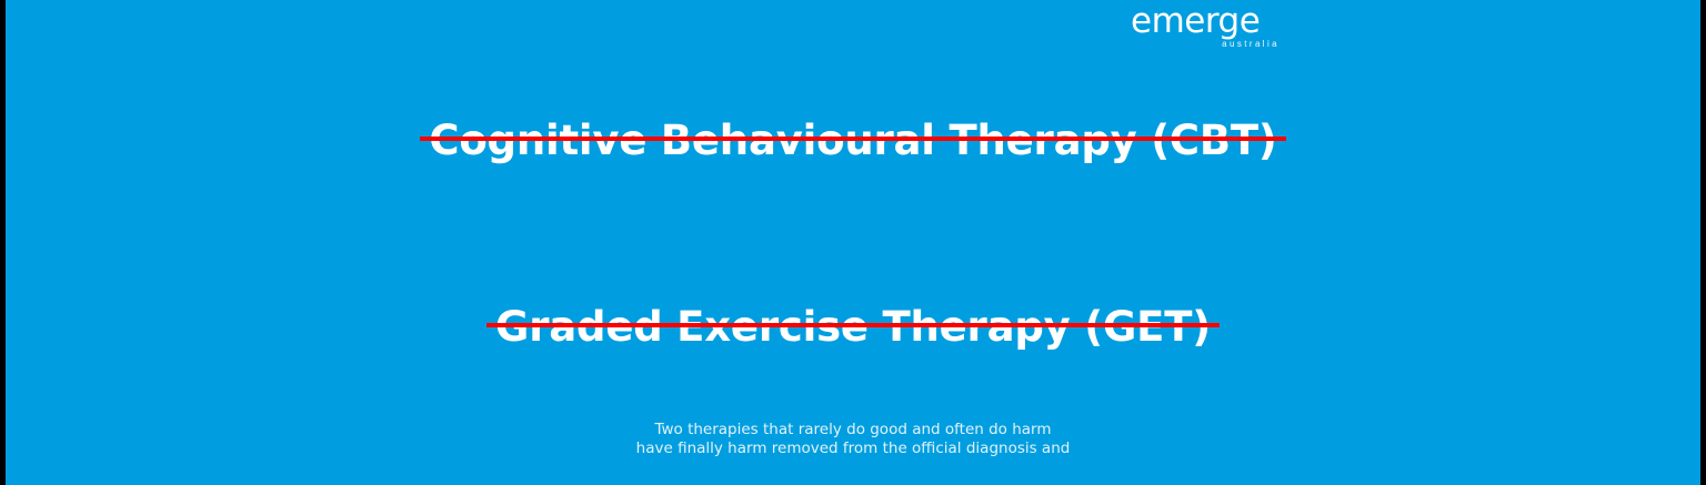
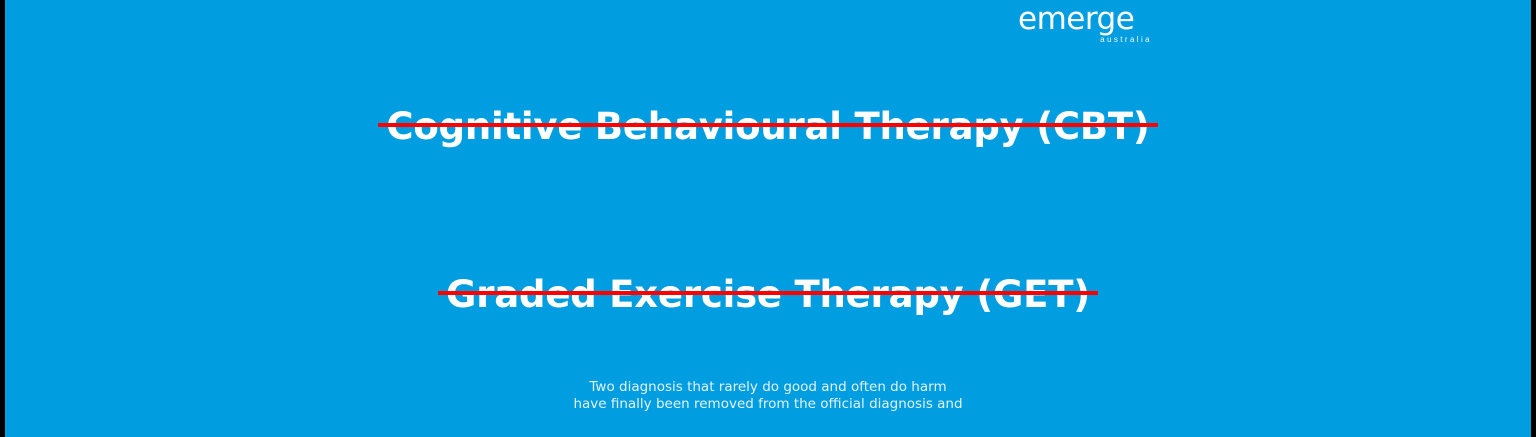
  emerge
  australia
- Two therapies that rarely do good and often do harm
+ Two diagnosis that rarely do good and often do harm
- have finally harm removed from the official diagnosis and
+ have finally been removed from the official diagnosis and
